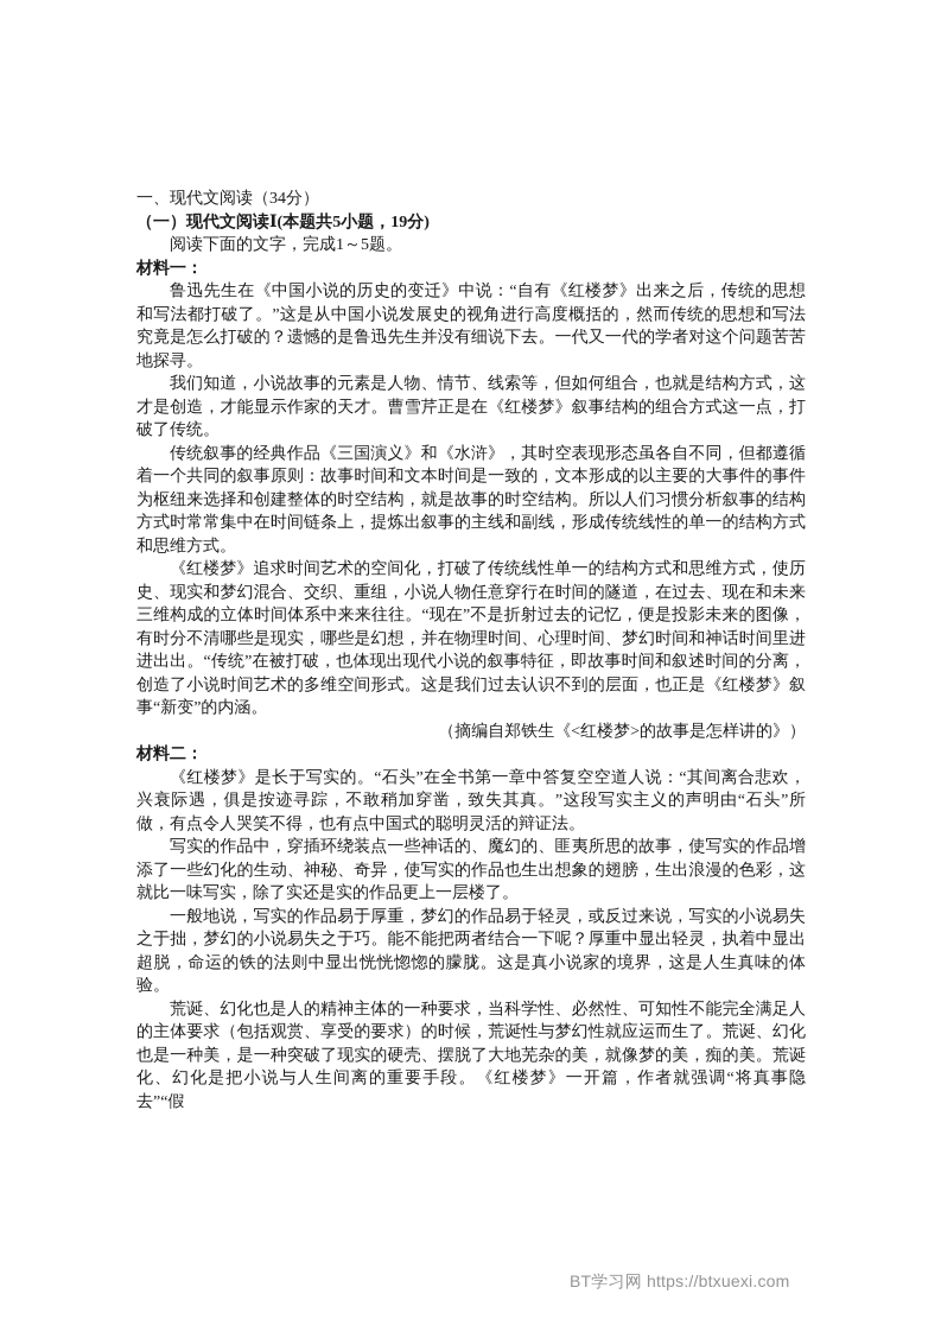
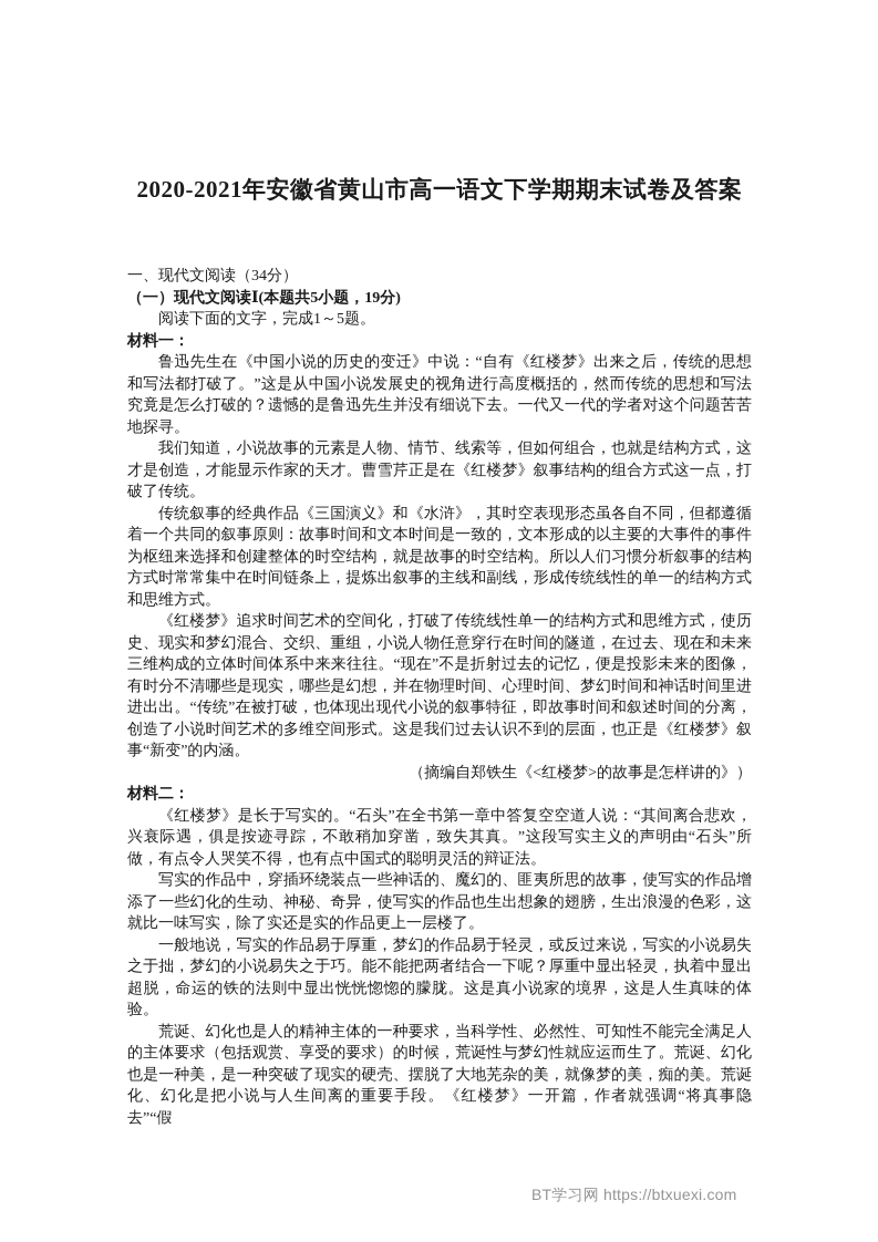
+ 2020-2021年安徽省黄山市高一语文下学期期末试卷及答案
  一、现代文阅读（34分）
  （一）现代文阅读Ⅰ(本题共5小题，19分)
  阅读下面的文字，完成1～5题。
  材料一：
  鲁迅先生在《中国小说的历史的变迁》中说：“自有《红楼梦》出来之后，传统的思想和写法都打破了。”这是从中国小说发展史的视角进行高度概括的，然而传统的思想和写法究竟是怎么打破的？遗憾的是鲁迅先生并没有细说下去。一代又一代的学者对这个问题苦苦地探寻。
  我们知道，小说故事的元素是人物、情节、线索等，但如何组合，也就是结构方式，这才是创造，才能显示作家的天才。曹雪芹正是在《红楼梦》叙事结构的组合方式这一点，打破了传统。
  传统叙事的经典作品《三国演义》和《水浒》，其时空表现形态虽各自不同，但都遵循着一个共同的叙事原则：故事时间和文本时间是一致的，文本形成的以主要的大事件的事件为枢纽来选择和创建整体的时空结构，就是故事的时空结构。所以人们习惯分析叙事的结构方式时常常集中在时间链条上，提炼出叙事的主线和副线，形成传统线性的单一的结构方式和思维方式。
  《红楼梦》追求时间艺术的空间化，打破了传统线性单一的结构方式和思维方式，使历史、现实和梦幻混合、交织、重组，小说人物任意穿行在时间的隧道，在过去、现在和未来三维构成的立体时间体系中来来往往。“现在”不是折射过去的记忆，便是投影未来的图像，有时分不清哪些是现实，哪些是幻想，并在物理时间、心理时间、梦幻时间和神话时间里进进出出。“传统”在被打破，也体现出现代小说的叙事特征，即故事时间和叙述时间的分离，创造了小说时间艺术的多维空间形式。这是我们过去认识不到的层面，也正是《红楼梦》叙事“新变”的内涵。
  （摘编自郑铁生《<红楼梦>的故事是怎样讲的》）
  材料二：
  《红楼梦》是长于写实的。“石头”在全书第一章中答复空空道人说：“其间离合悲欢，兴衰际遇，俱是按迹寻踪，不敢稍加穿凿，致失其真。”这段写实主义的声明由“石头”所做，有点令人哭笑不得，也有点中国式的聪明灵活的辩证法。
  写实的作品中，穿插环绕装点一些神话的、魔幻的、匪夷所思的故事，使写实的作品增添了一些幻化的生动、神秘、奇异，使写实的作品也生出想象的翅膀，生出浪漫的色彩，这就比一味写实，除了实还是实的作品更上一层楼了。
  一般地说，写实的作品易于厚重，梦幻的作品易于轻灵，或反过来说，写实的小说易失之于拙，梦幻的小说易失之于巧。能不能把两者结合一下呢？厚重中显出轻灵，执着中显出超脱，命运的铁的法则中显出恍恍惚惚的朦胧。这是真小说家的境界，这是人生真味的体验。
  荒诞、幻化也是人的精神主体的一种要求，当科学性、必然性、可知性不能完全满足人的主体要求（包括观赏、享受的要求）的时候，荒诞性与梦幻性就应运而生了。荒诞、幻化也是一种美，是一种突破了现实的硬壳、摆脱了大地芜杂的美，就像梦的美，痴的美。荒诞化、幻化是把小说与人生间离的重要手段。《红楼梦》一开篇，作者就强调“将真事隐去”“假
  BT学习网 https://btxuexi.com
